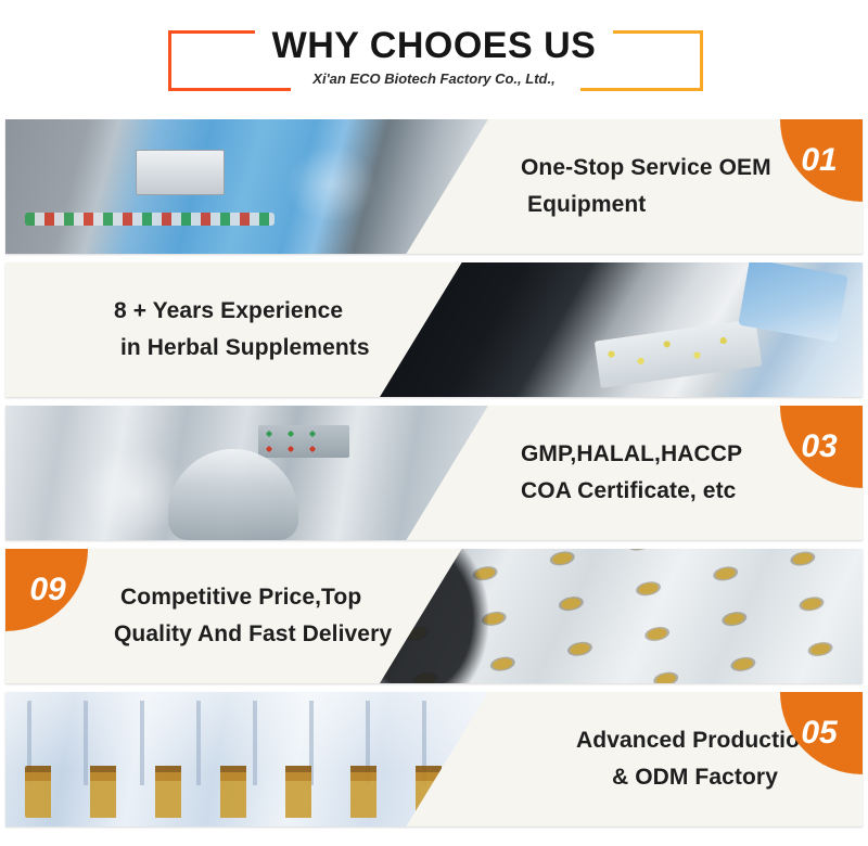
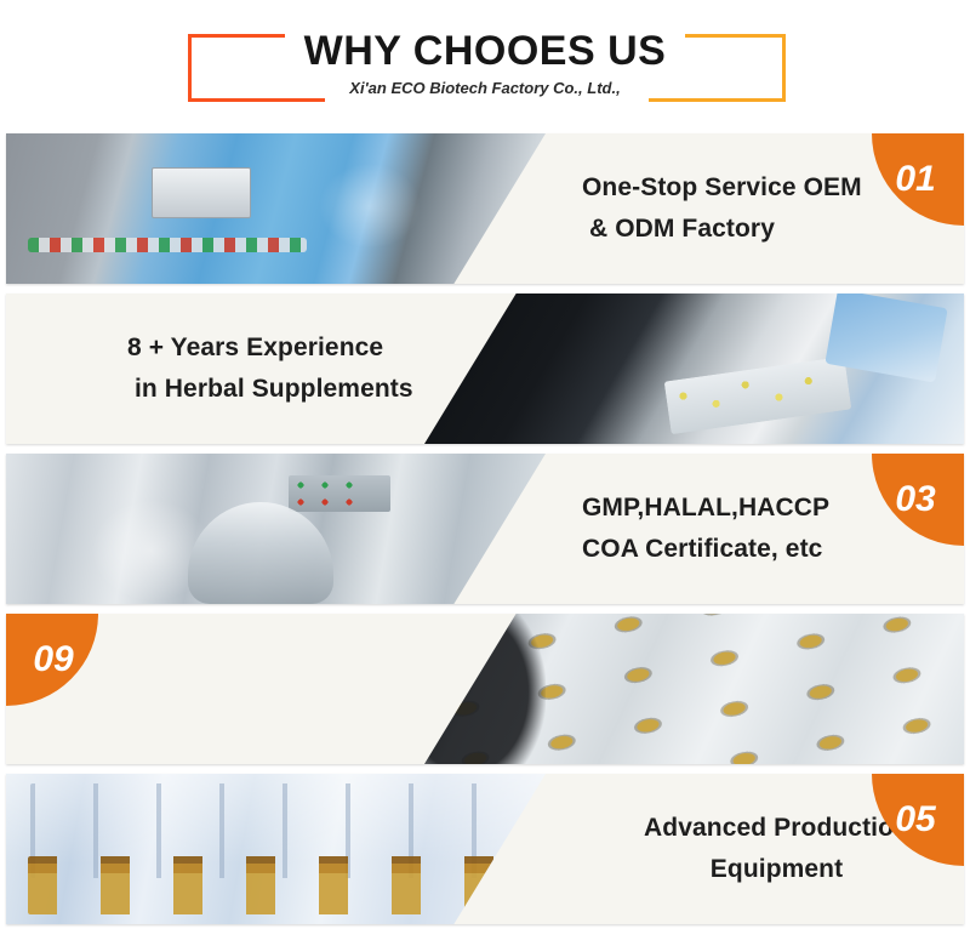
  WHY CHOOES US
  Xi'an ECO Biotech Factory Co., Ltd.,
  One-Stop Service OEM
- Equipment
+ & ODM Factory
  01
  8 + Years Experience
  in Herbal Supplements
  GMP,HALAL,HACCP
  COA Certificate, etc
  03
- Competitive Price,Top
- Quality And Fast Delivery
  09
  Advanced Productio
- & ODM Factory
+ Equipment
  05
